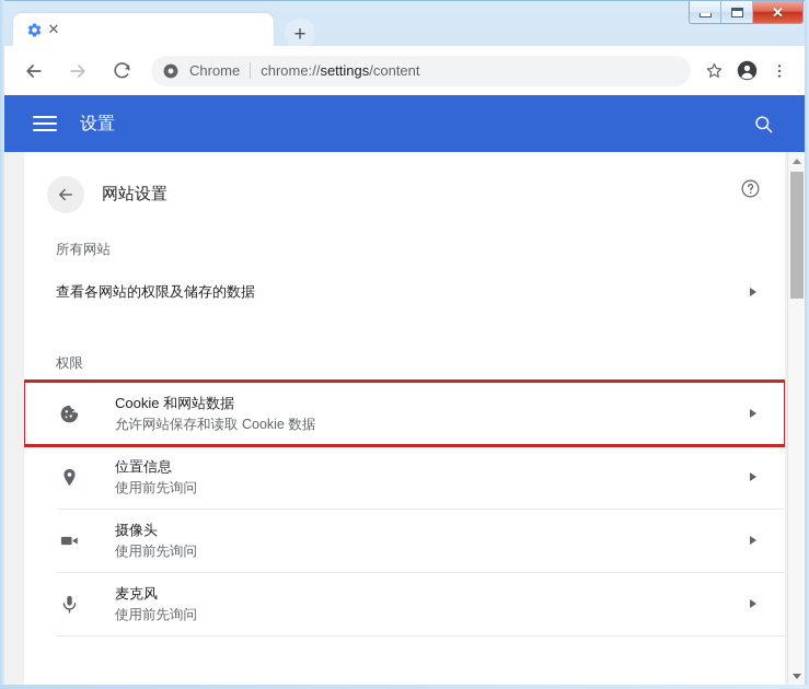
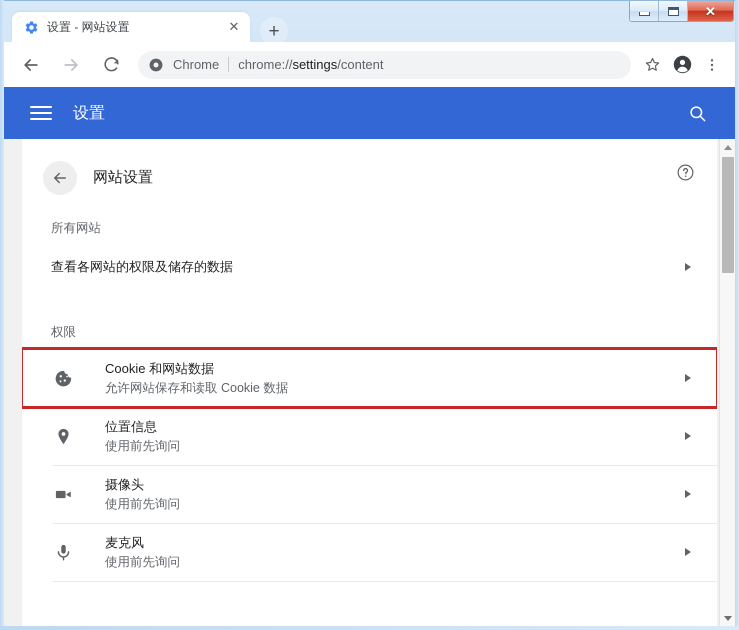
  ✕
+ 设置 - 网站设置
  ✕
  +
  Chrome
  chrome://settings/content
  设置
  网站设置
  所有网站
  查看各网站的权限及储存的数据
  权限
  Cookie 和网站数据
  允许网站保存和读取 Cookie 数据
  位置信息
  使用前先询问
  摄像头
  使用前先询问
  麦克风
  使用前先询问
